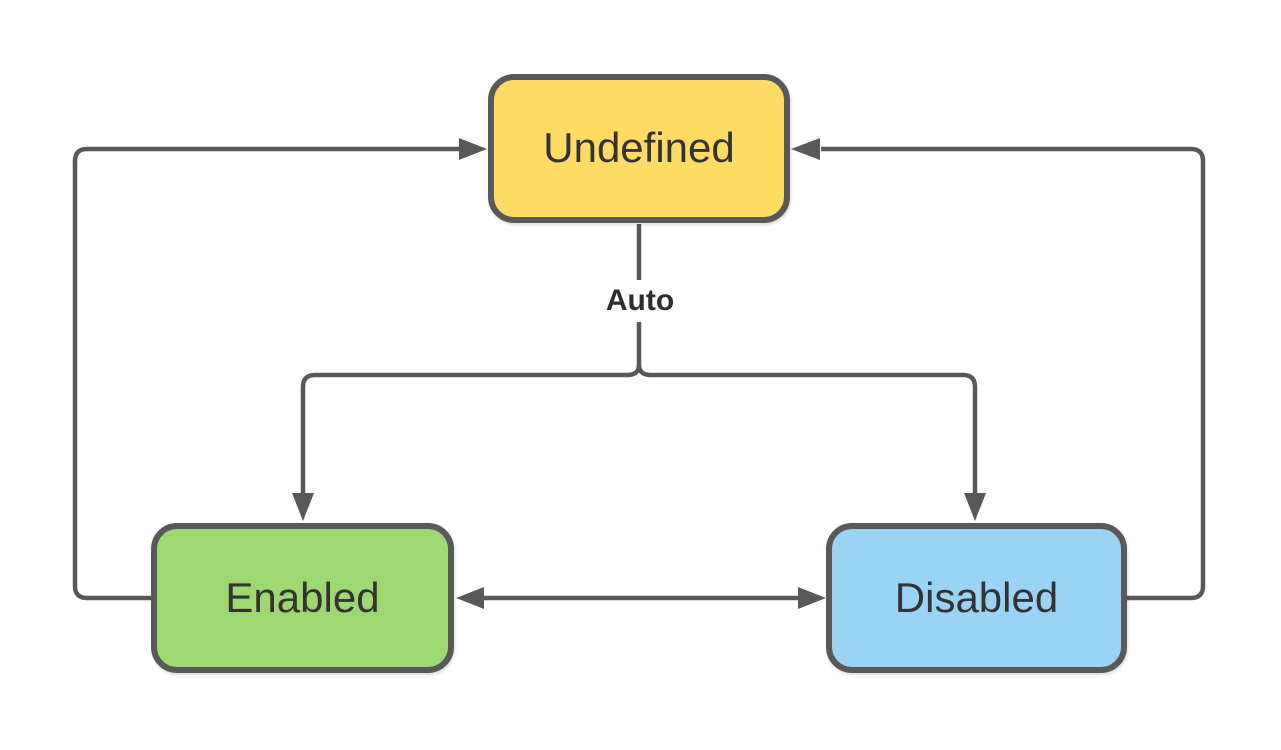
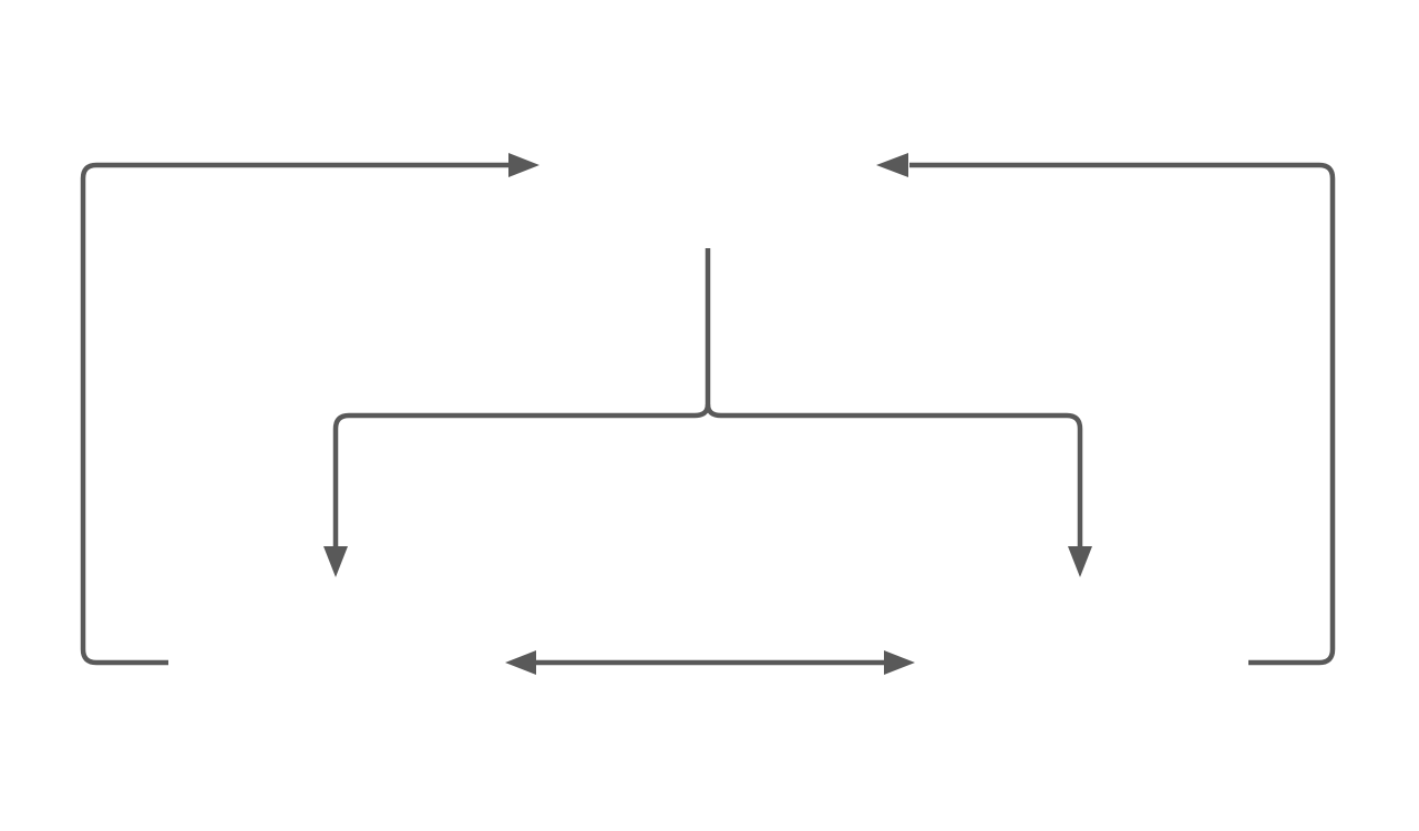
- Undefined
- Enabled
- Disabled
- Auto
